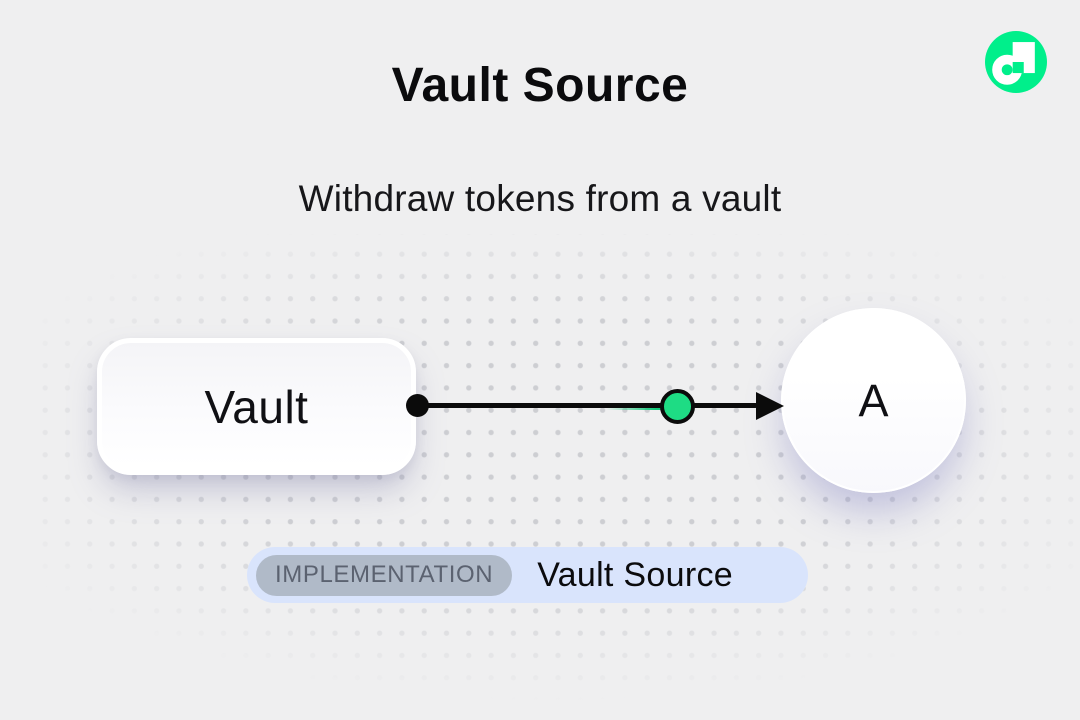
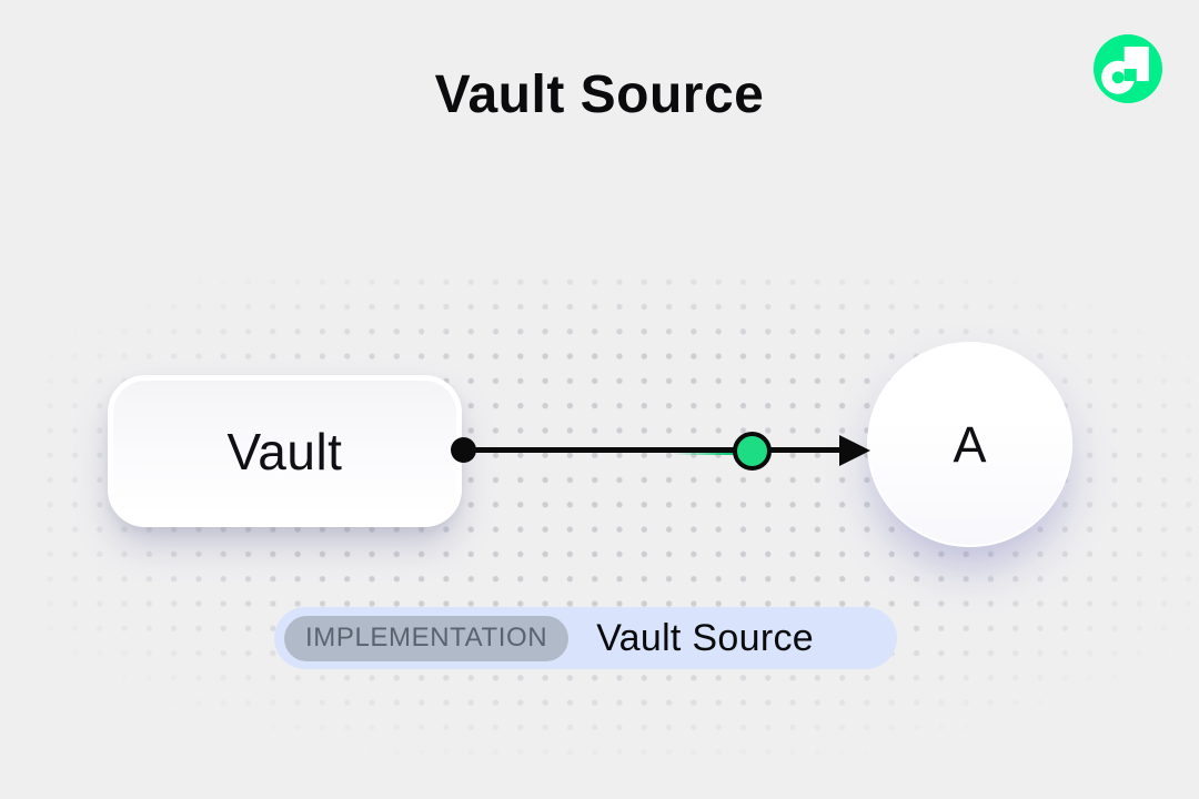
  Vault Source
- Withdraw tokens from a vault
  Vault
  A
  IMPLEMENTATION
  Vault Source
